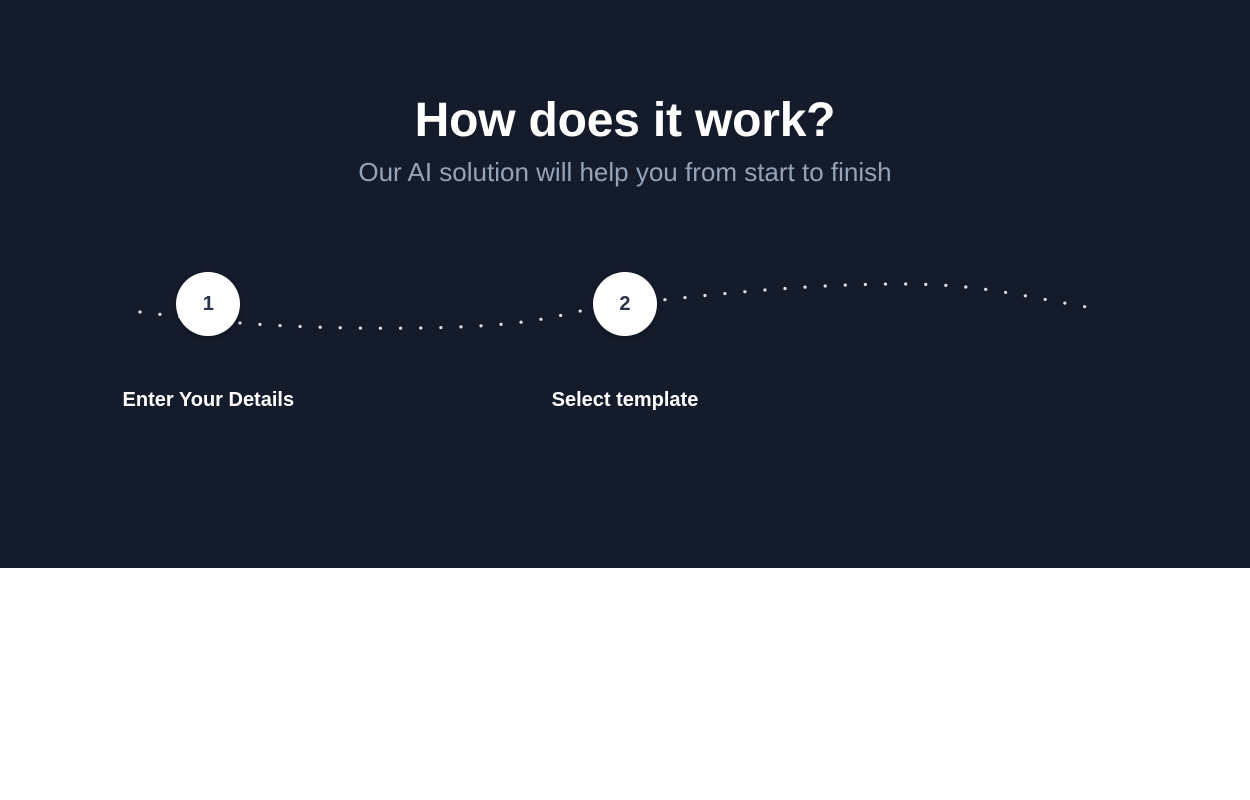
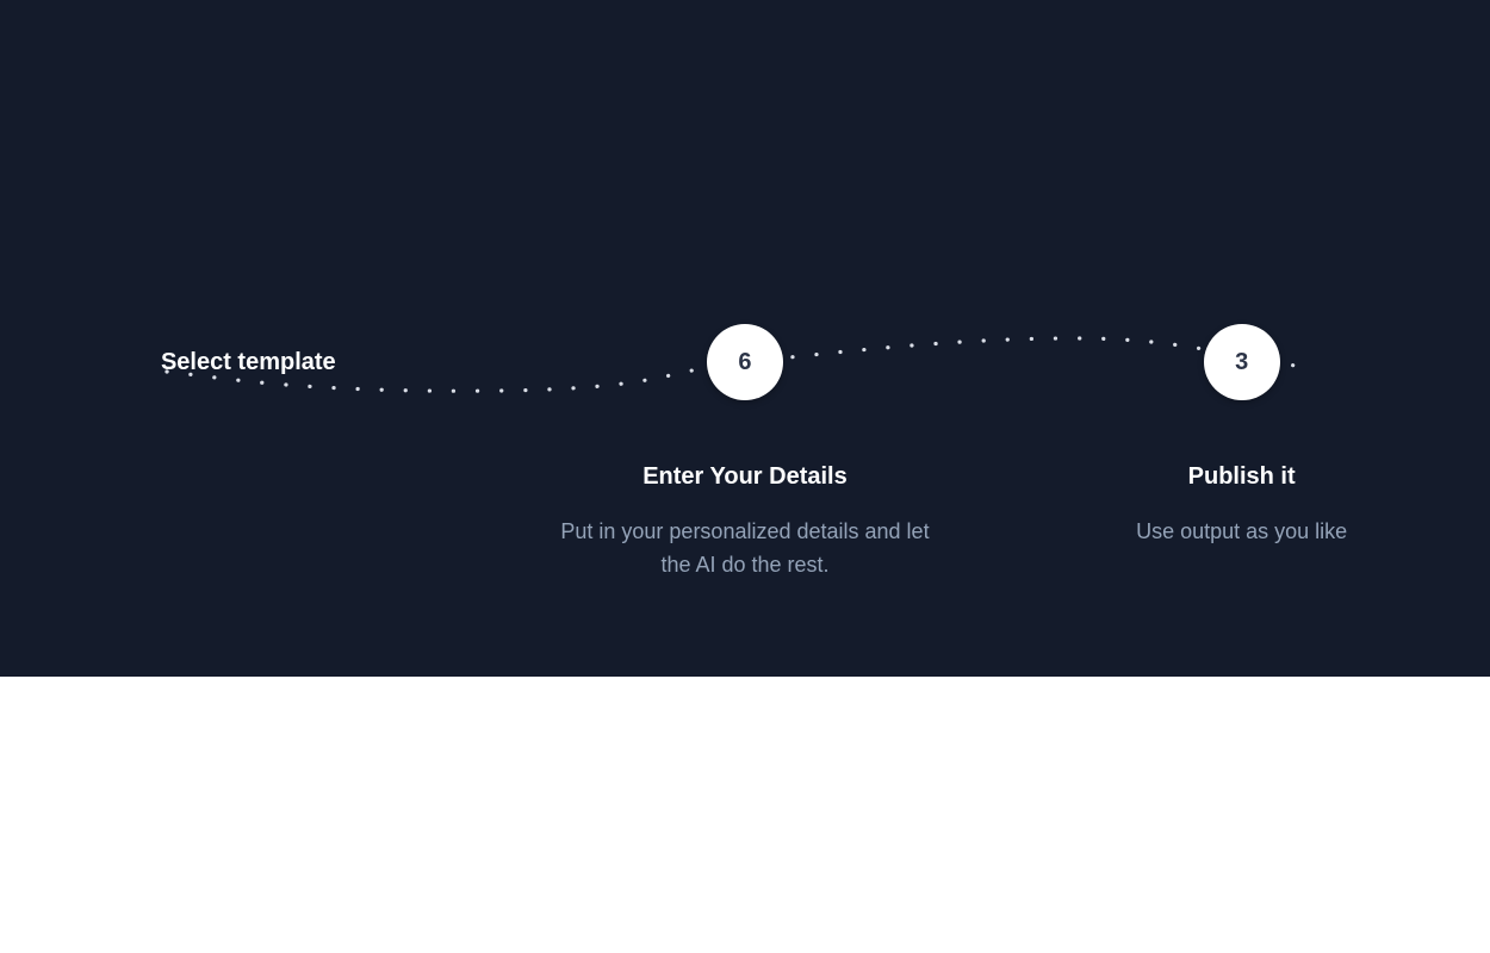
- How does it work?
- Our AI solution will help you from start to finish
- 1
- Enter Your Details
+ Select template
- 2
+ 6
- Select template
+ Enter Your Details
+ Put in your personalized details and let the AI do the rest.
+ 3
+ Publish it
+ Use output as you like
